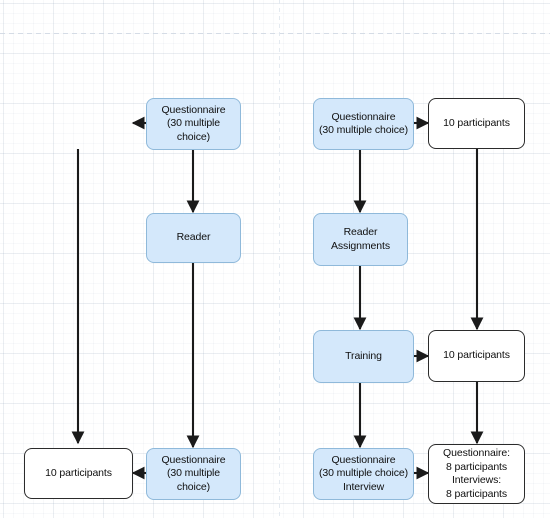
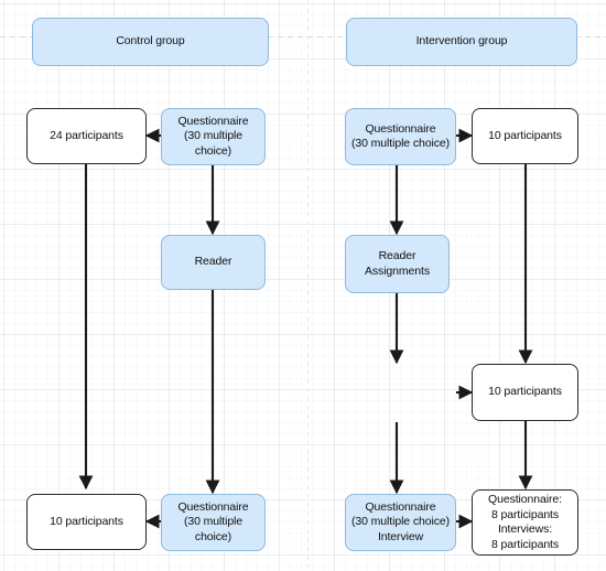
+ Control group
+ Intervention group
+ 24 participants
  Questionnaire
  (30 multiple choice)
  Questionnaire
  (30 multiple choice)
  10 participants
  Reader
  Reader
  Assignments
- Training
  10 participants
  10 participants
  Questionnaire
  (30 multiple choice)
  Questionnaire
  (30 multiple choice)
  Interview
  Questionnaire:
  8 participants
  Interviews:
  8 participants
